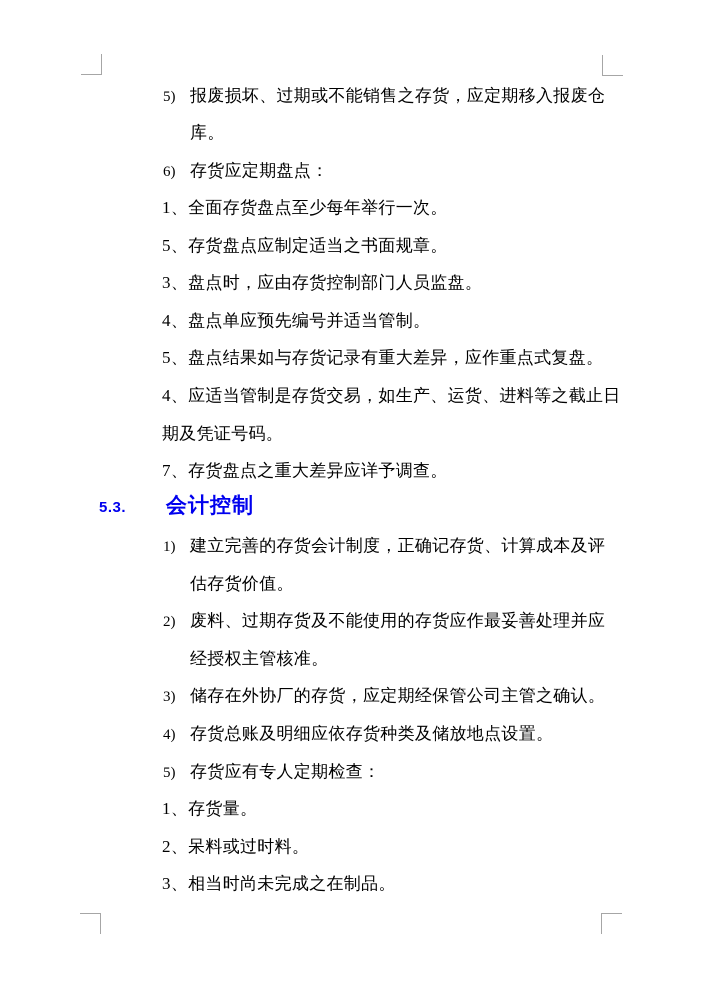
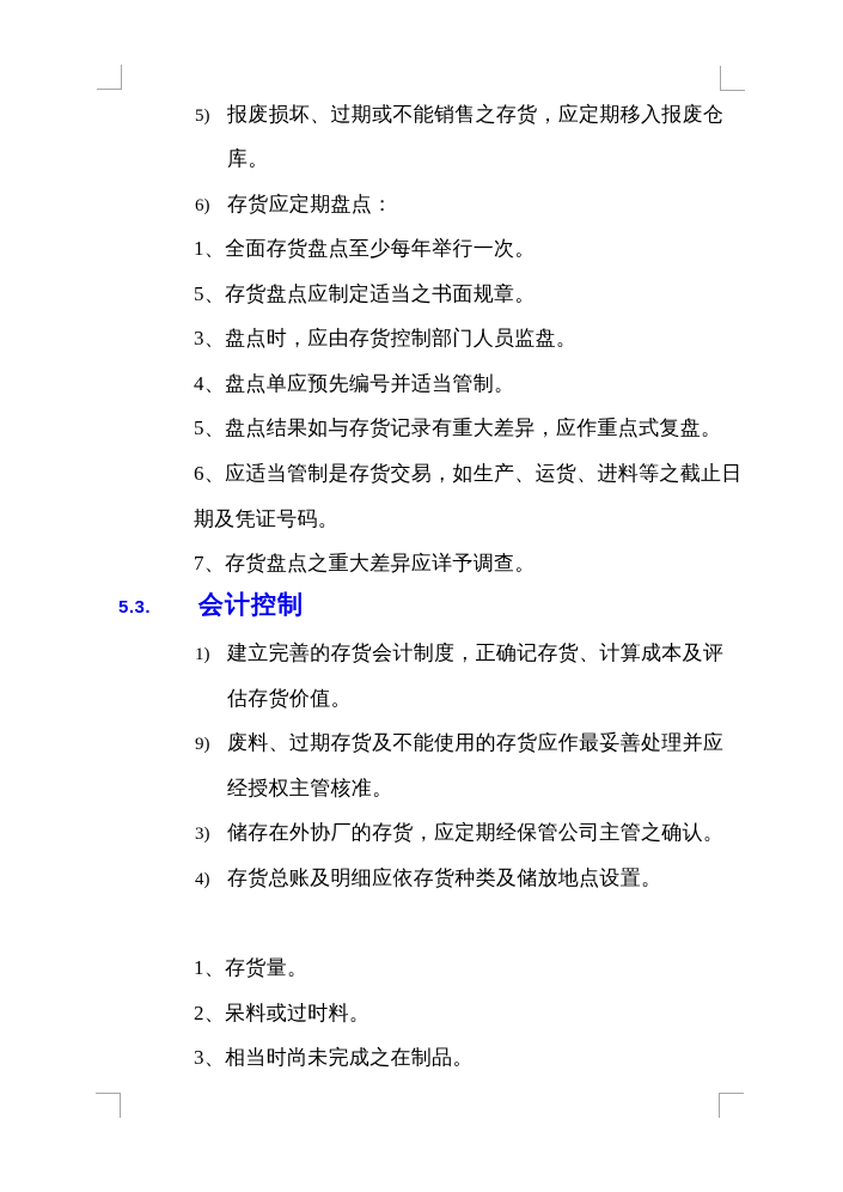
  5) 报废损坏、过期或不能销售之存货，应定期移入报废仓
  库。
  6) 存货应定期盘点：
  1、全面存货盘点至少每年举行一次。
  5、存货盘点应制定适当之书面规章。
  3、盘点时，应由存货控制部门人员监盘。
  4、盘点单应预先编号并适当管制。
  5、盘点结果如与存货记录有重大差异，应作重点式复盘。
- 4、应适当管制是存货交易，如生产、运货、进料等之截止日
+ 6、应适当管制是存货交易，如生产、运货、进料等之截止日
  期及凭证号码。
  7、存货盘点之重大差异应详予调查。
  5.3.
  会计控制
  1) 建立完善的存货会计制度，正确记存货、计算成本及评
  估存货价值。
- 2) 废料、过期存货及不能使用的存货应作最妥善处理并应
+ 9) 废料、过期存货及不能使用的存货应作最妥善处理并应
  经授权主管核准。
  3) 储存在外协厂的存货，应定期经保管公司主管之确认。
  4) 存货总账及明细应依存货种类及储放地点设置。
- 5) 存货应有专人定期检查：
  1、存货量。
  2、呆料或过时料。
  3、相当时尚未完成之在制品。
